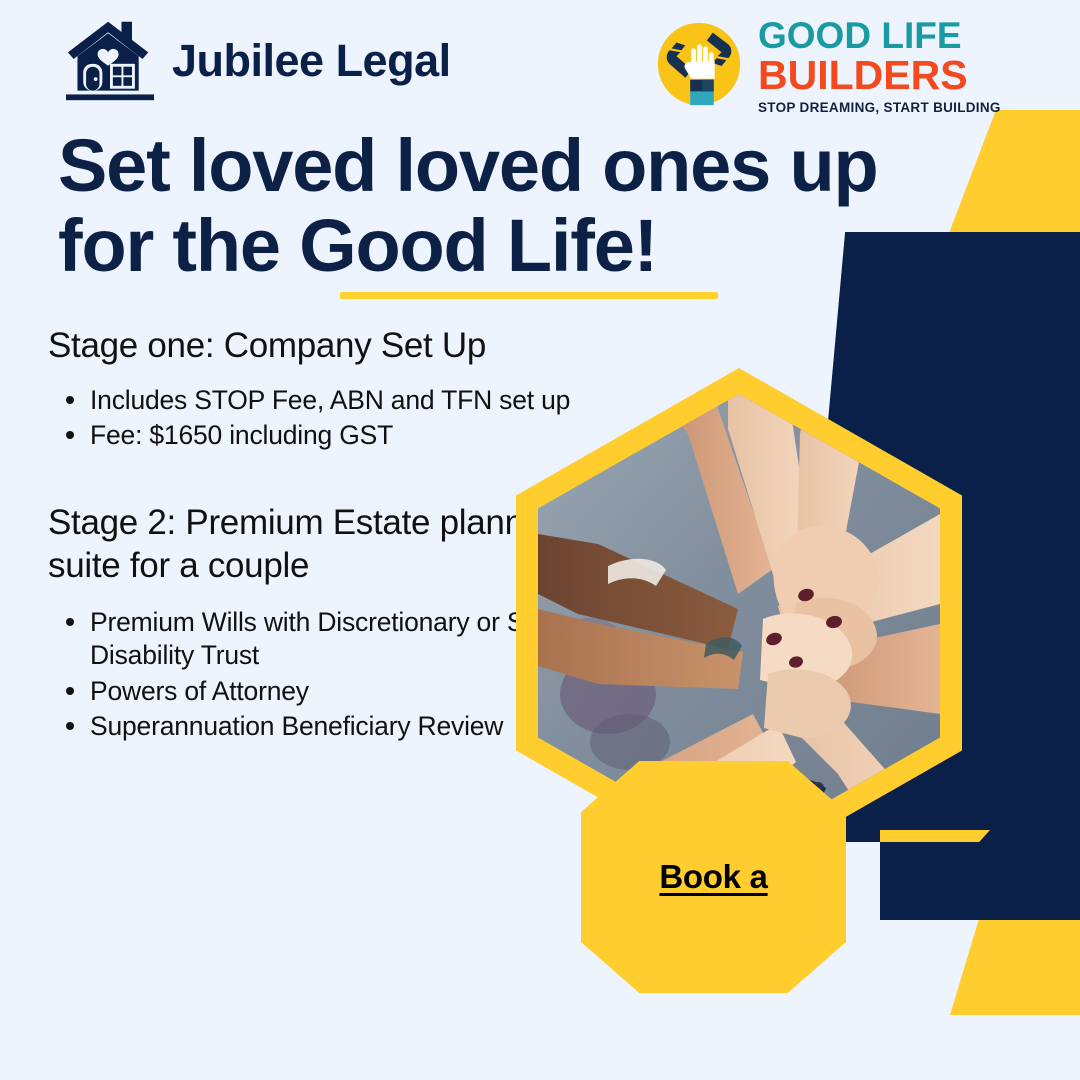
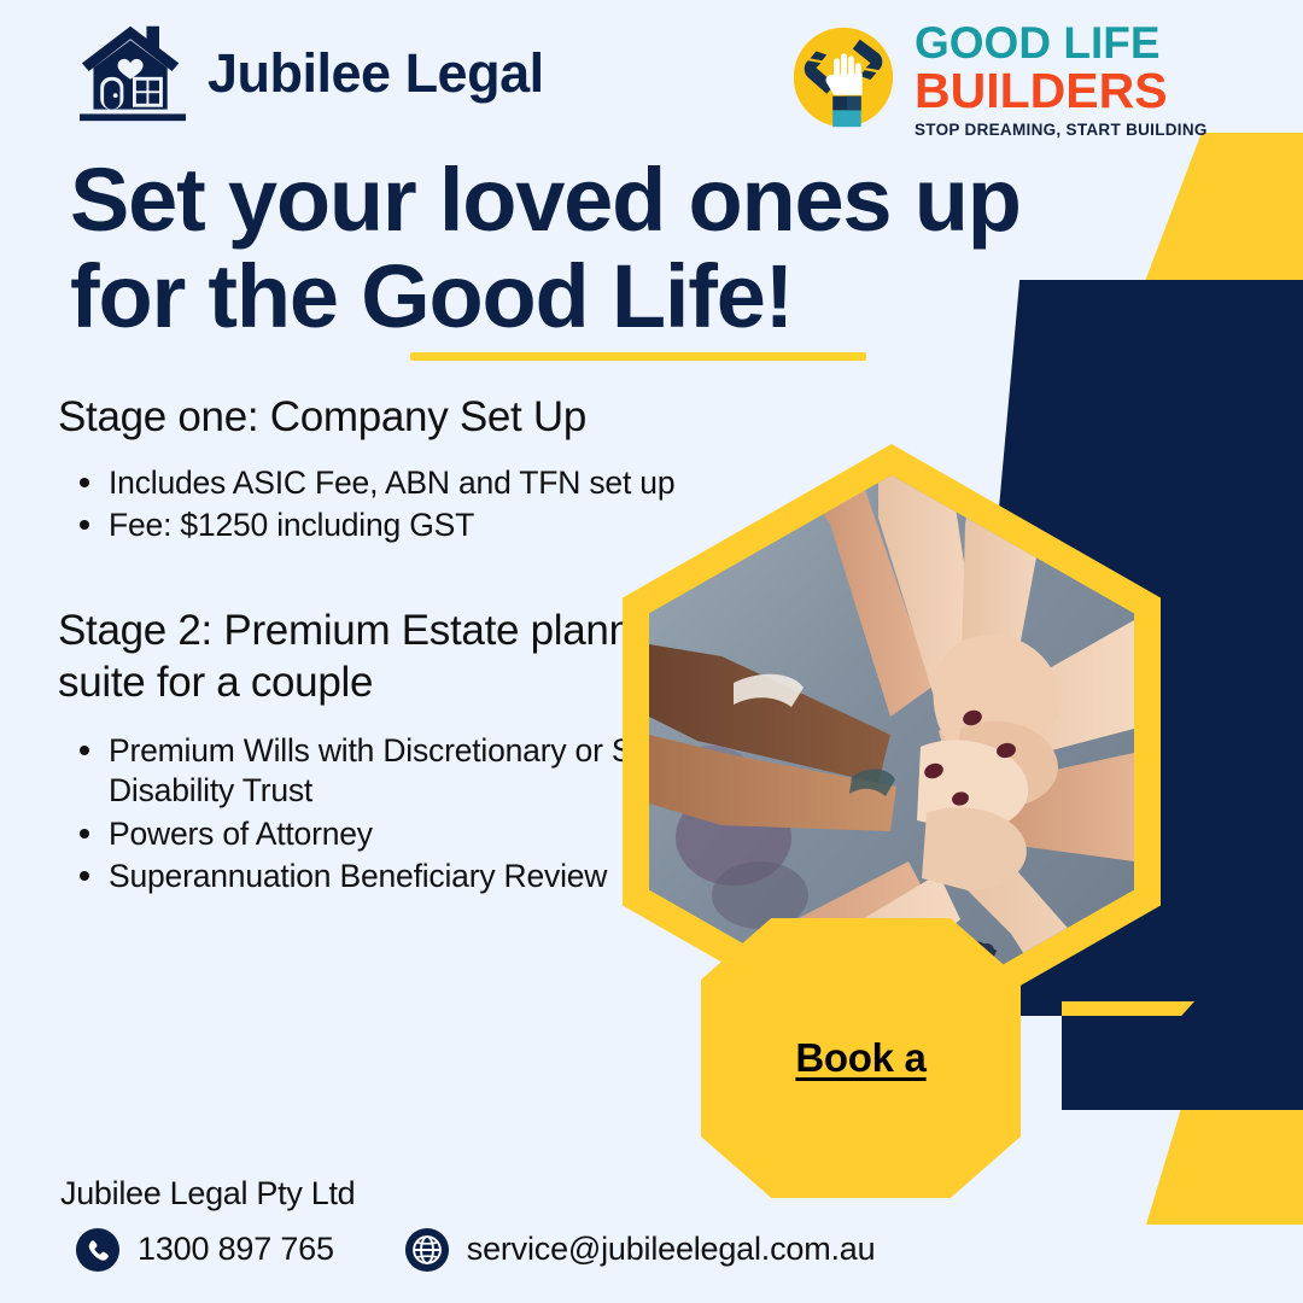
  Jubilee Legal
  GOOD LIFE
  BUILDERS
  STOP DREAMING, START BUILDING
- Set loved loved ones up
+ Set your loved ones up
  for the Good Life!
  Stage one: Company Set Up
- Includes STOP Fee, ABN and TFN set up
+ Includes ASIC Fee, ABN and TFN set up
- Fee: $1650 including GST
+ Fee: $1250 including GST
  Stage 2: Premium Estate plann suite for a couple
  Premium Wills with Discretionary or S Disability Trust
  Powers of Attorney
  Superannuation Beneficiary Review
  Book a
+ Jubilee Legal Pty Ltd
+ 1300 897 765
+ service@jubileelegal.com.au
